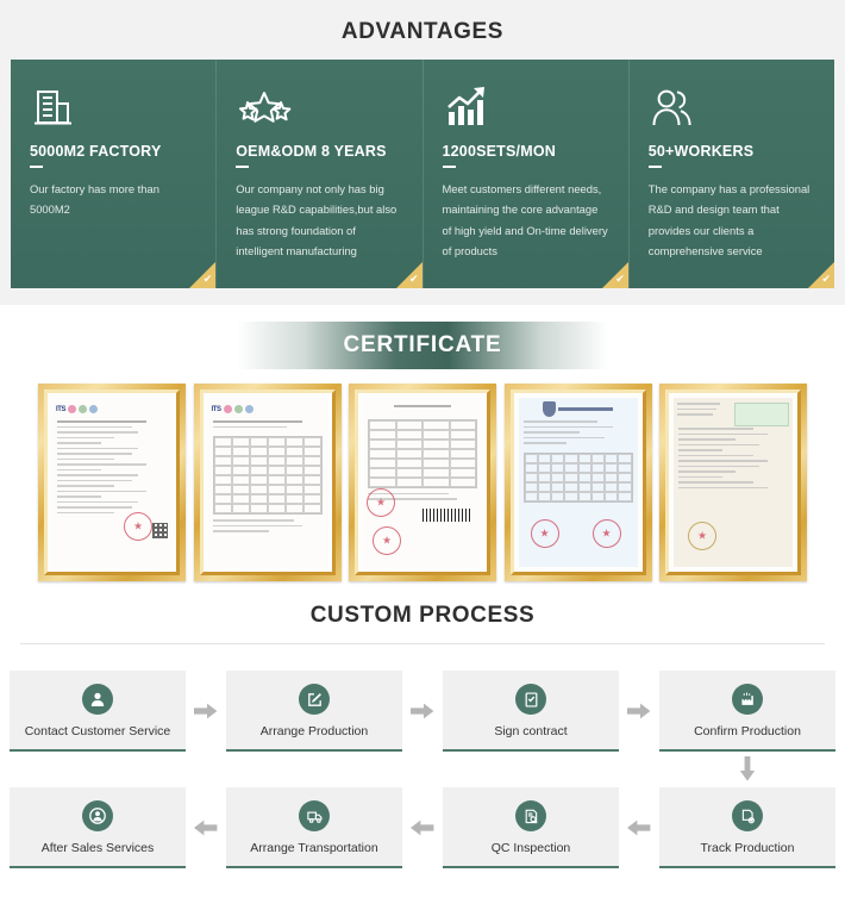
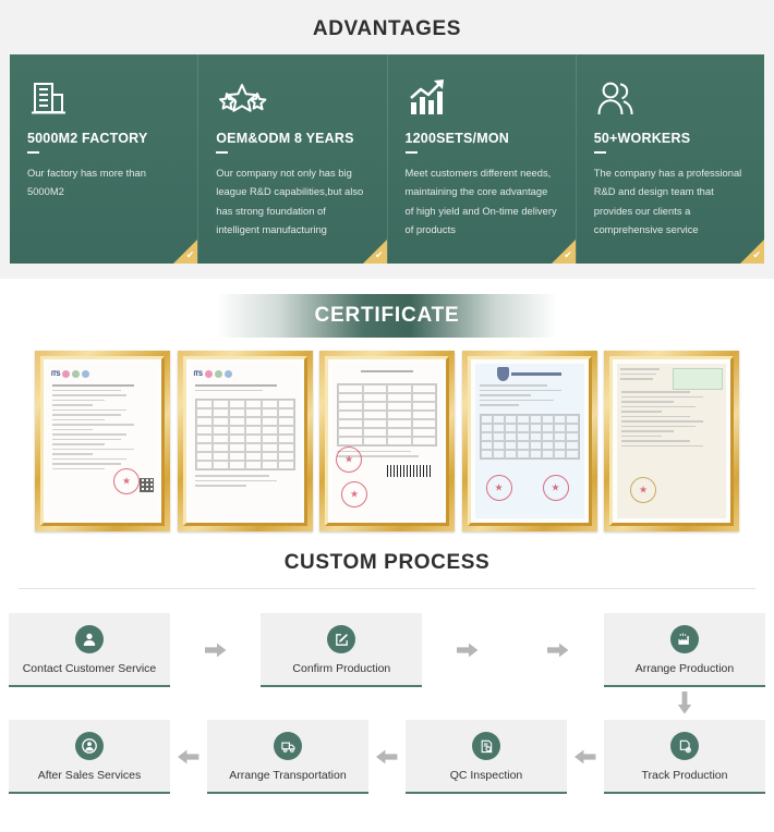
  ADVANTAGES
  5000M2 FACTORY
  Our factory has more than 5000M2
  ✔
  OEM&ODM 8 YEARS
  Our company not only has big league R&D capabilities,but also has strong foundation of intelligent manufacturing
  ✔
  1200SETS/MON
  Meet customers different needs, maintaining the core advantage of high yield and On-time delivery of products
  ✔
  50+WORKERS
  The company has a professional R&D and design team that provides our clients a comprehensive service
  ✔
  CERTIFICATE
  CUSTOM PROCESS
  Contact Customer Service
- Arrange Production
+ Confirm Production
- Sign contract
- Confirm Production
+ Arrange Production
  After Sales Services
  Arrange Transportation
  QC Inspection
  Track Production
